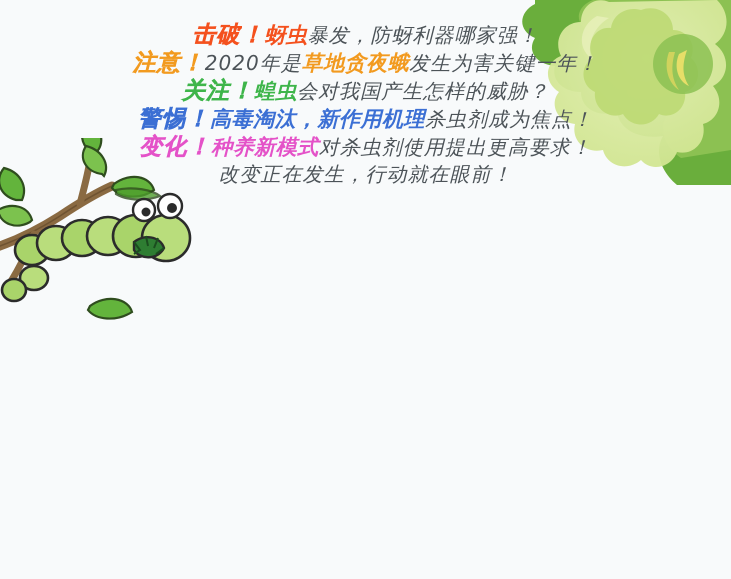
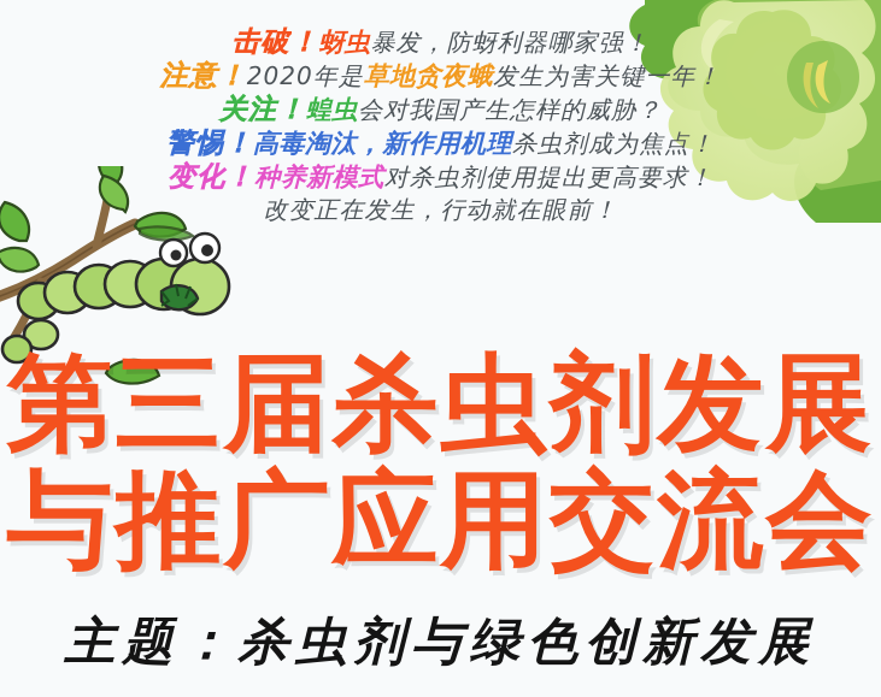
  击破！蚜虫暴发，防蚜利器哪家强！
  注意！2020年是草地贪夜蛾发生为害关键一年！
  关注！蝗虫会对我国产生怎样的威胁？
  警惕！高毒淘汰，新作用机理杀虫剂成为焦点！
  变化！种养新模式对杀虫剂使用提出更高要求！
  改变正在发生，行动就在眼前！
+ 第三届杀虫剂发展
+ 与推广应用交流会
+ 主题：杀虫剂与绿色创新发展
